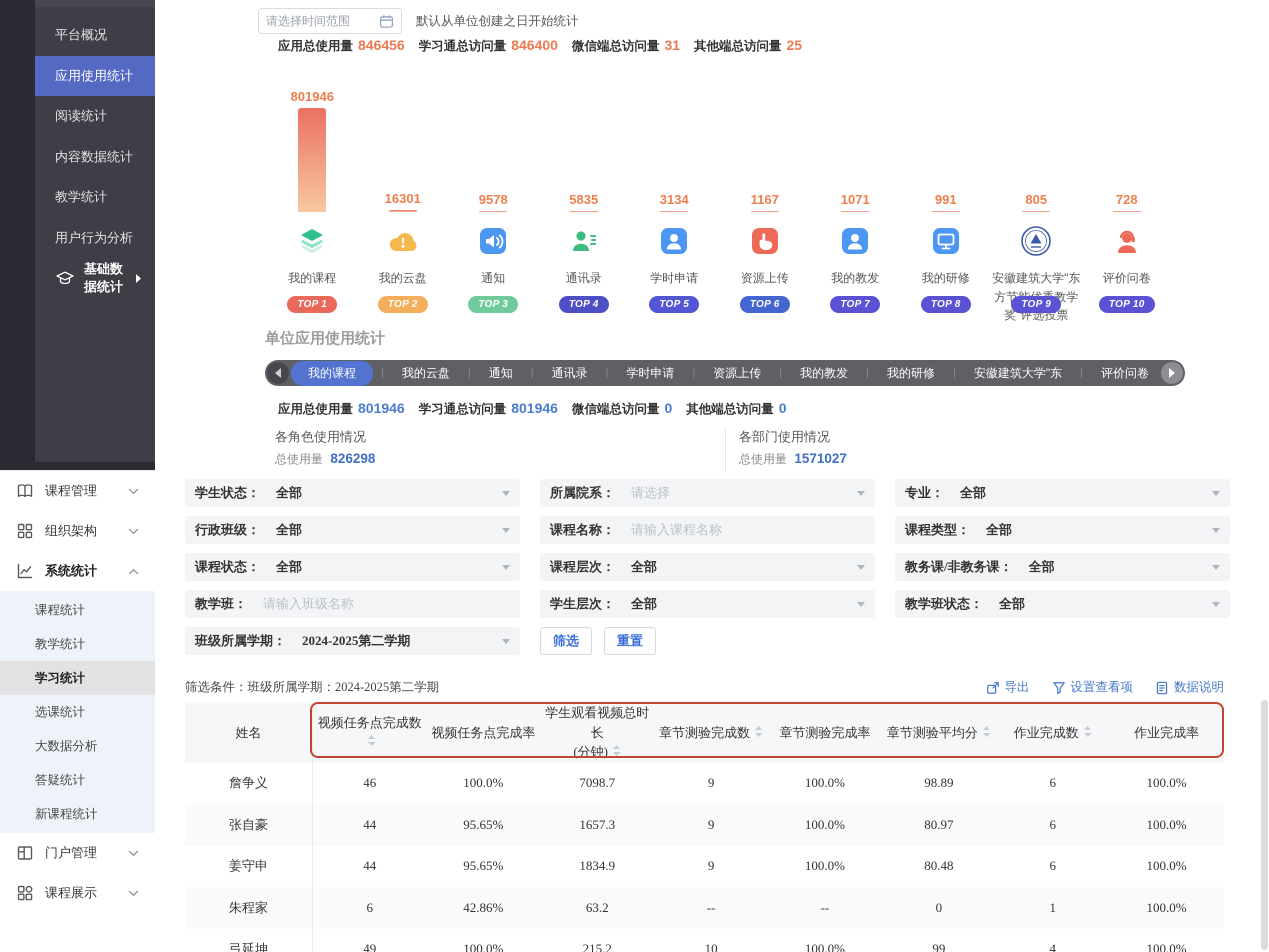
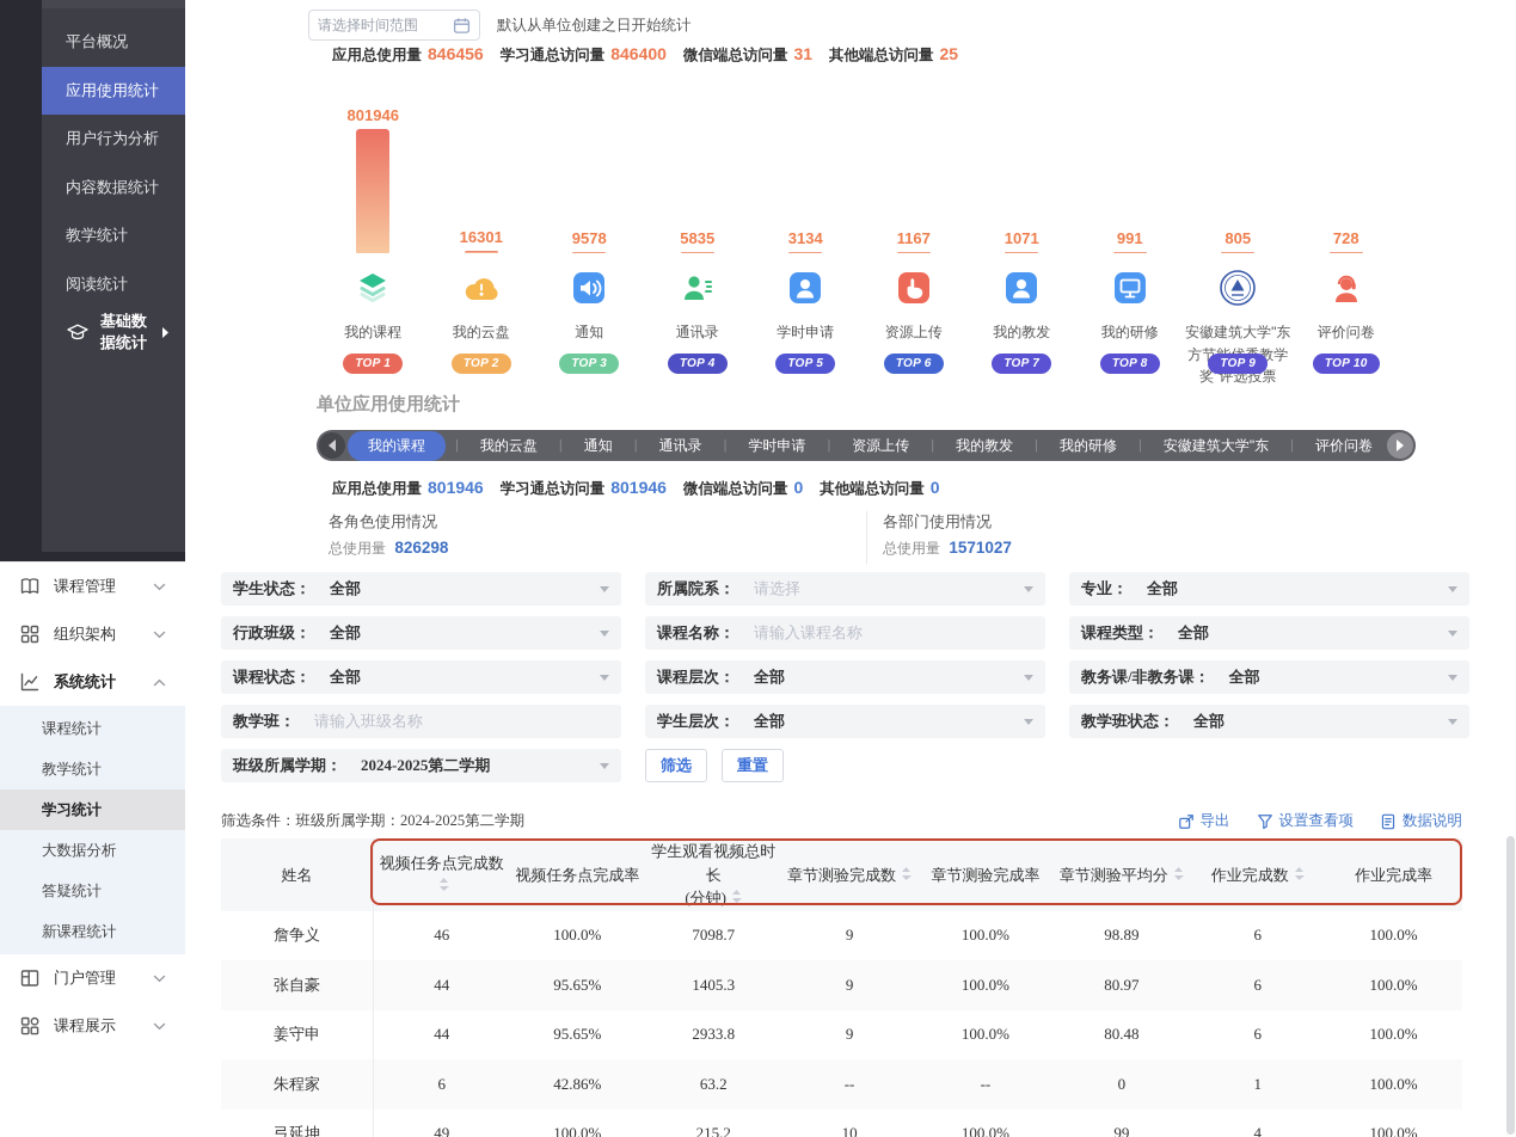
  平台概况
  应用使用统计
- 阅读统计
+ 用户行为分析
  内容数据统计
  教学统计
- 用户行为分析
+ 阅读统计
  基础数据统计
  课程管理
  组织架构
  系统统计
  课程统计
  教学统计
  学习统计
- 选课统计
  大数据分析
  答疑统计
  新课程统计
  门户管理
  课程展示
  请选择时间范围
  默认从单位创建之日开始统计
  应用总使用量
  846456
  学习通总访问量
  846400
  微信端总访问量
  31
  其他端总访问量
  25
  801946
  我的课程
  TOP 1
  16301
  我的云盘
  TOP 2
  9578
  通知
  TOP 3
  5835
  通讯录
  TOP 4
  3134
  学时申请
  TOP 5
  1167
  资源上传
  TOP 6
  1071
  我的教发
  TOP 7
  991
  我的研修
  TOP 8
  805
  安徽建筑大学"东方节教学奖"评选投票
  TOP 9
  728
  评价问卷
  TOP 10
  单位应用使用统计
  我的课程
  |
  我的云盘
  |
  通知
  |
  通讯录
  学时申请
  资源上传
  |
  我的教发
  |
  我的研修
  |
  安徽建筑大学"东
  |
  评价问卷
  应用总使用量
  801946
  学习通总访问量
  801946
  微信端总访问量
  0
  其他端总访问量
  0
  各角色使用情况
  总使用量 826298
  各部门使用情况
  总使用量 1571027
  学生状态：
  全部
  所属院系：
  请选择
  专业：
  全部
  行政班级：
  全部
  课程名称：
  请输入课程名称
  课程类型：
  全部
  课程状态：
  全部
  课程层次：
  全部
  教务课/非教务课：
  全部
  教学班：
  请输入班级名称
  学生层次：
  全部
  教学班状态：
  全部
  班级所属学期：
  2024-2025第二学期
  筛选
  重置
  筛选条件：班级所属学期：2024-2025第二学期
  导出
  设置查看项
  数据说明
  姓名	视频任务点完成数	视频任务点完成率	学生观看视频总时长(分钟)	章节测验完成数	章节测验完成率	章节测验平均分	作业完成数	作业完成率
  詹争义	46	100.0%	7098.7	9	100.0%	98.89	6	100.0%
- 张自豪	44	95.65%	1657.3	9	100.0%	80.97	6	100.0%
+ 张自豪	44	95.65%	1405.3	9	100.0%	80.97	6	100.0%
- 姜守申	44	95.65%	1834.9	9	100.0%	80.48	6	100.0%
+ 姜守申	44	95.65%	2933.8	9	100.0%	80.48	6	100.0%
  朱程家	6	42.86%	63.2	--	--	0	1	100.0%
  弓延坤	49	100.0%	215.2	10	100.0%	99	4	100.0%
